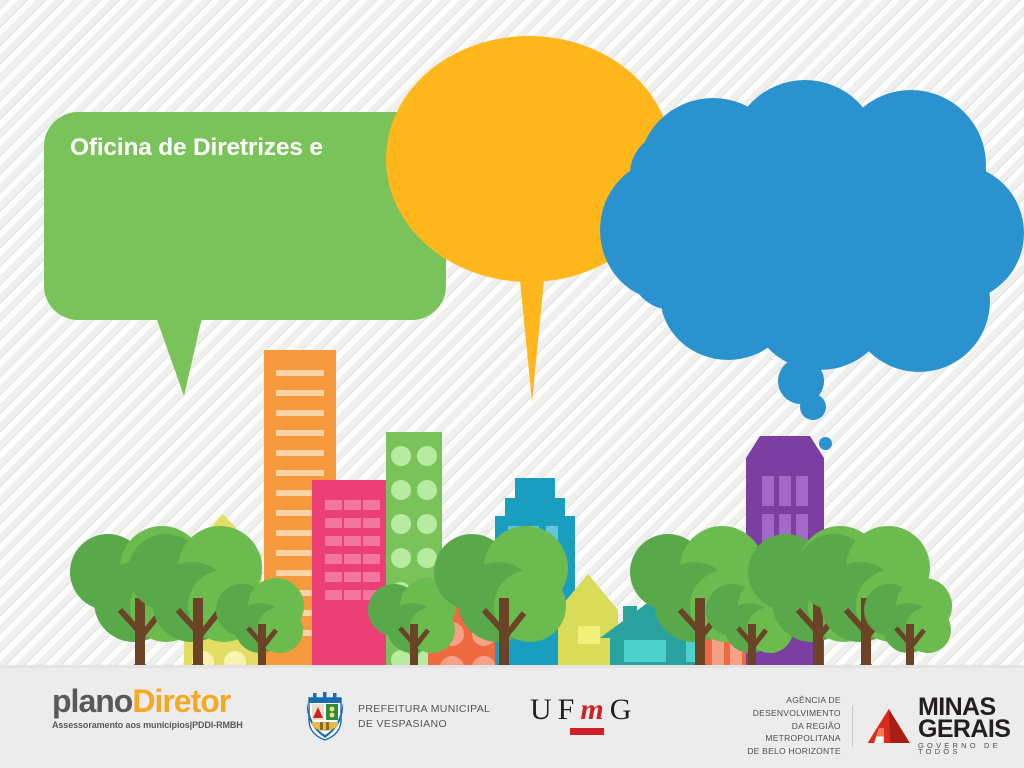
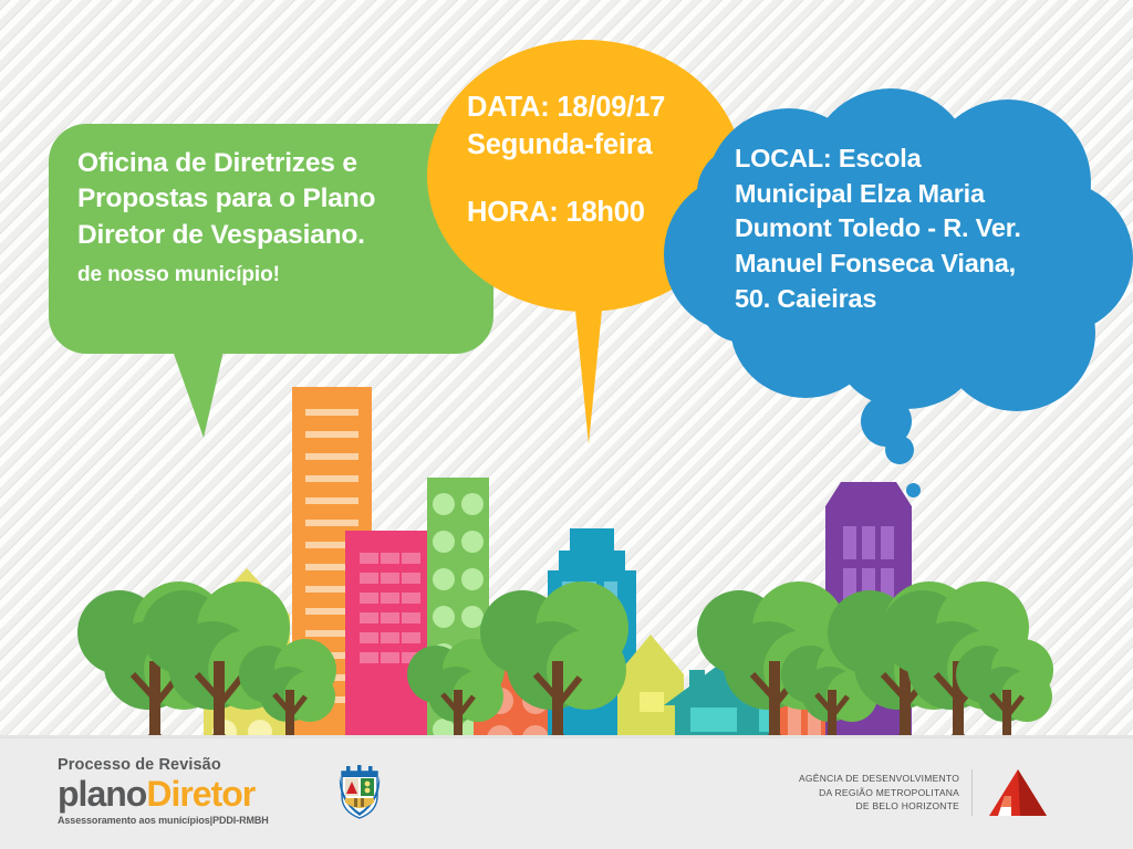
  Oficina de Diretrizes e
+ Propostas para o Plano
+ Diretor de Vespasiano.
+ de nosso município!
+ DATA: 18/09/17
+ Segunda-feira
+ HORA: 18h00
+ LOCAL: Escola
+ Municipal Elza Maria
+ Dumont Toledo - R. Ver.
+ Manuel Fonseca Viana,
+ 50. Caieiras
+ Processo de Revisão
  planoDiretor
  Assessoramento aos municípios|PDDI-RMBH
- PREFEITURA MUNICIPAL
- DE VESPASIANO
- UFmG
  AGÊNCIA DE DESENVOLVIMENTO
  DA REGIÃO METROPOLITANA
  DE BELO HORIZONTE
- MINAS
- GERAIS
- GOVERNO DE TODOS
